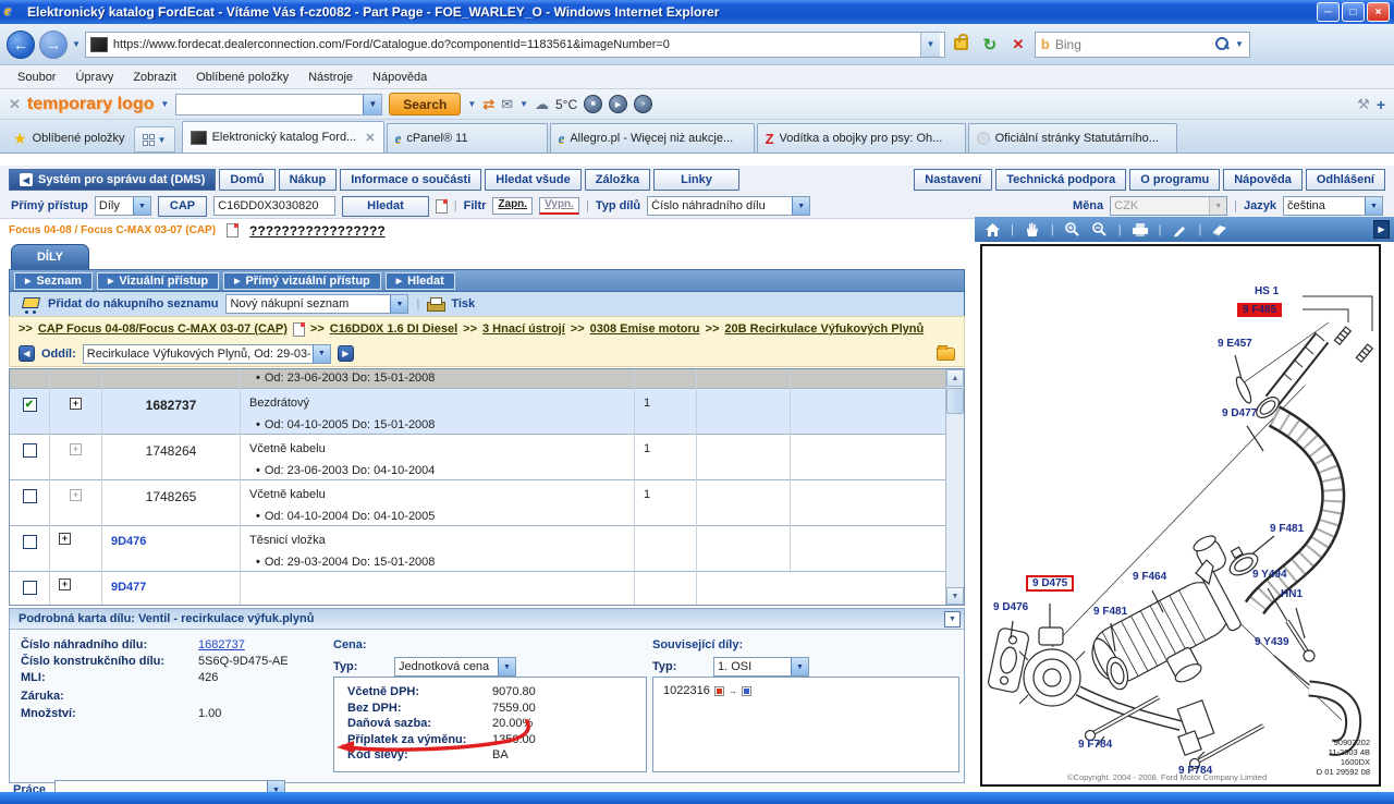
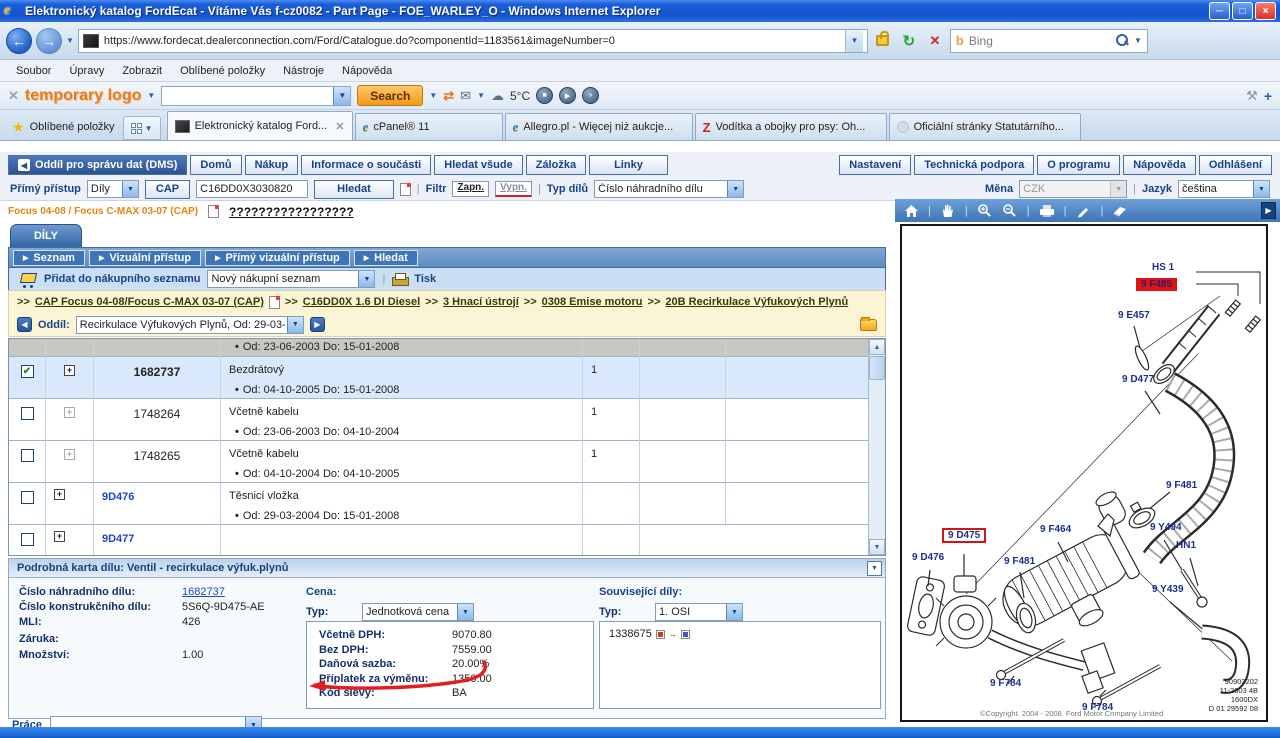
  e
  Elektronický katalog FordEcat - Vítáme Vás f-cz0082 - Part Page - FOE_WARLEY_O - Windows Internet Explorer
  ─
  □
  ×
  ←
  →
  ▼
  https://www.fordecat.dealerconnection.com/Ford/Catalogue.do?componentId=1183561&imageNumber=0
  ▼
  ↻
  ✕
  b
  Bing
  ▼
  Soubor
  Úpravy
  Zobrazit
  Oblíbené položky
  Nástroje
  Nápověda
  ✕
  temporary logo
  ▼
  ▼
  Search
  ▼
  ⇄
  ✉
  ▼
  ☁
  5°C
  ⚒
  +
  ★
  Oblíbené položky
  ▼
  Elektronický katalog Ford...
  ✕
  e
  cPanel® 11
  e
  Allegro.pl - Więcej niż aukcje...
  Z
  Vodítka a obojky pro psy: Oh...
  Oficiální stránky Statutárního...
  ◀
- Systém pro správu dat (DMS)
+ Oddíl pro správu dat (DMS)
  Domů
  Nákup
  Informace o součásti
  Hledat všude
  Záložka
  Linky
  Nastavení
  Technická podpora
  O programu
  Nápověda
  Odhlášení
  Přímý přístup
  Díly
  CAP
  C16DD0X3030820
  Hledat
  |
  Filtr
  Zapn.
  Vypn.
  |
  Typ dílů
  Číslo náhradního dílu
  Měna
  CZK
  |
  Jazyk
  čeština
  Focus 04-08 / Focus C-MAX 03-07 (CAP)
  ?????????????????
  DÍLY
  Seznam
  Vizuální přístup
  Přímý vizuální přístup
  Hledat
  Přidat do nákupního seznamu
  Nový nákupní seznam
  |
  Tisk
  >>
  CAP Focus 04-08/Focus C-MAX 03-07 (CAP)
  >>
  C16DD0X 1.6 DI Diesel
  >>
  3 Hnací ústrojí
  >>
  0308 Emise motoru
  >>
  20B Recirkulace Výfukových Plynů
  ◀
  Oddíl:
  Recirkulace Výfukových Plynů, Od: 29-03-
  ▶
  • Od: 23-06-2003 Do: 15-01-2008
  ✔
  +
  1682737
  Bezdrátový
  • Od: 04-10-2005 Do: 15-01-2008
  1
  +
  1748264
  Včetně kabelu
  • Od: 23-06-2003 Do: 04-10-2004
  1
  +
  1748265
  Včetně kabelu
  • Od: 04-10-2004 Do: 04-10-2005
  1
  +
  9D476
  Těsnicí vložka
  • Od: 29-03-2004 Do: 15-01-2008
  +
  9D477
  Podrobná karta dílu: Ventil - recirkulace výfuk.plynů
  Číslo náhradního dílu:
  1682737
  Číslo konstrukčního dílu:
  5S6Q-9D475-AE
  MLI:
  426
  Záruka:
  Množství:
  1.00
  Cena:
  Typ:
  Jednotková cena
  Včetně DPH:
  9070.80
  Bez DPH:
  7559.00
  Daňová sazba:
  20.00
  Příplatek za výměnu:
  13.00
  Kód slevy:
  BA
  Související díly:
  Typ:
  1. OSI
- 1022316
+ 1338675
  →
  Práce
  |
  |
  |
  |
  |
  ▶
  HS 1
  9 F485
  9 E457
  9 D477
  9 F481
  9 F464
  9 Y494
  HN1
  9 D475
  9 D476
  9 F481
  9 Y439
  9 F784
  9 F784
  ©Copyright. 2004 - 2008. Ford Motor Company Limited
  90903202
  11-2003 4B
  1600DX
  D 01 29592 08
